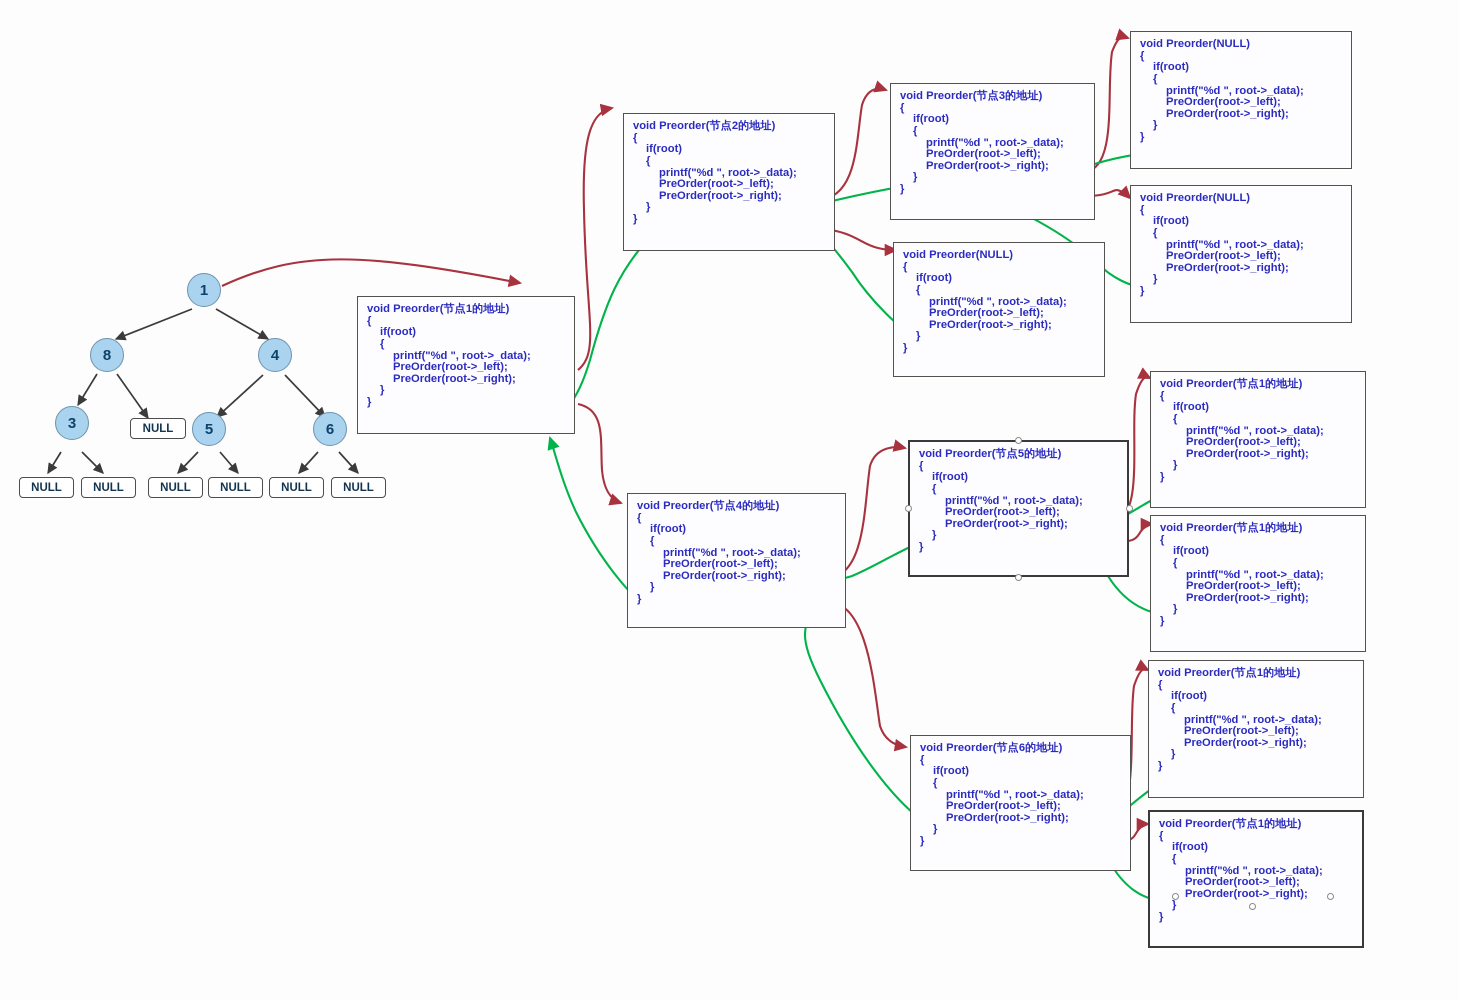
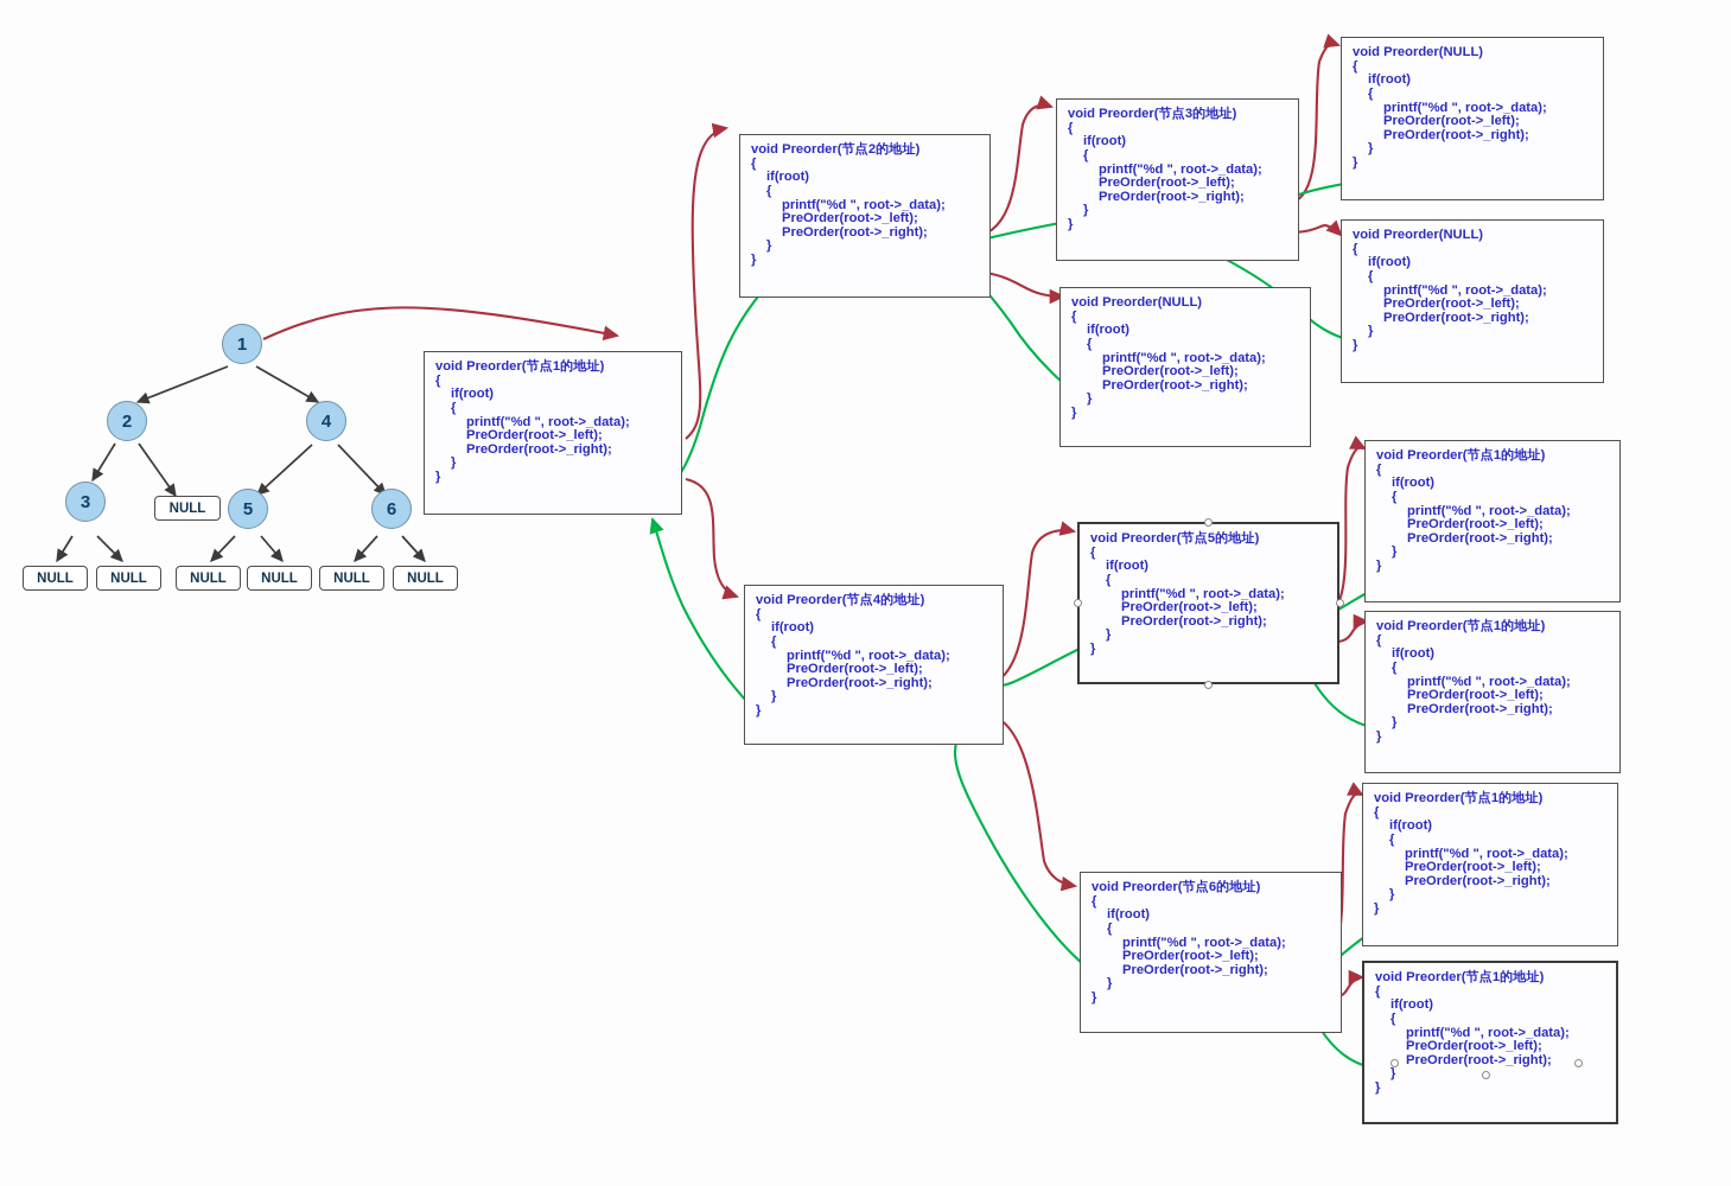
  1
- 8
+ 2
  4
  3
  5
  6
  NULL
  NULL
  NULL
  NULL
  NULL
  NULL
  NULL
  void Preorder(节点1的地址)
  {
  if(root)
  {
  printf("%d ", root->_data);
  PreOrder(root->_left);
  PreOrder(root->_right);
  }
  }
  void Preorder(节点2的地址)
  {
  if(root)
  {
  printf("%d ", root->_data);
  PreOrder(root->_left);
  PreOrder(root->_right);
  }
  }
  void Preorder(节点3的地址)
  {
  if(root)
  {
  printf("%d ", root->_data);
  PreOrder(root->_left);
  PreOrder(root->_right);
  }
  }
  void Preorder(NULL)
  {
  if(root)
  {
  printf("%d ", root->_data);
  PreOrder(root->_left);
  PreOrder(root->_right);
  }
  }
  void Preorder(NULL)
  {
  if(root)
  {
  printf("%d ", root->_data);
  PreOrder(root->_left);
  PreOrder(root->_right);
  }
  }
  void Preorder(NULL)
  {
  if(root)
  {
  printf("%d ", root->_data);
  PreOrder(root->_left);
  PreOrder(root->_right);
  }
  }
  void Preorder(节点4的地址)
  {
  if(root)
  {
  printf("%d ", root->_data);
  PreOrder(root->_left);
  PreOrder(root->_right);
  }
  }
  void Preorder(节点5的地址)
  {
  if(root)
  {
  printf("%d ", root->_data);
  PreOrder(root->_left);
  PreOrder(root->_right);
  }
  }
  void Preorder(节点1的地址)
  {
  if(root)
  {
  printf("%d ", root->_data);
  PreOrder(root->_left);
  PreOrder(root->_right);
  }
  }
  void Preorder(节点1的地址)
  {
  if(root)
  {
  printf("%d ", root->_data);
  PreOrder(root->_left);
  PreOrder(root->_right);
  }
  }
  void Preorder(节点6的地址)
  {
  if(root)
  {
  printf("%d ", root->_data);
  PreOrder(root->_left);
  PreOrder(root->_right);
  }
  }
  void Preorder(节点1的地址)
  {
  if(root)
  {
  printf("%d ", root->_data);
  PreOrder(root->_left);
  PreOrder(root->_right);
  }
  }
  void Preorder(节点1的地址)
  {
  if(root)
  {
  printf("%d ", root->_data);
  PreOrder(root->_left);
  PreOrder(root->_right);
  }
  }
